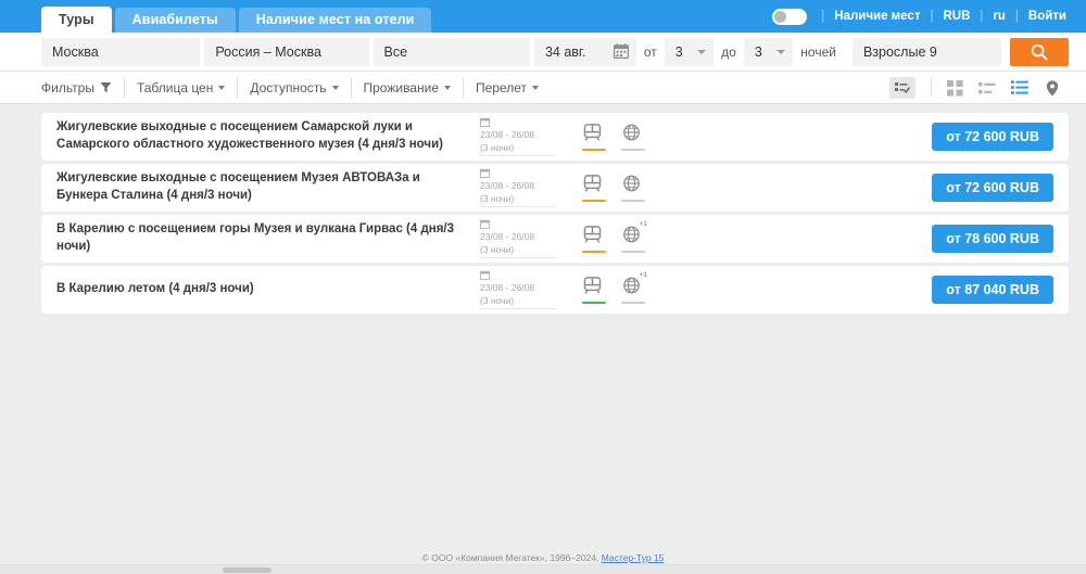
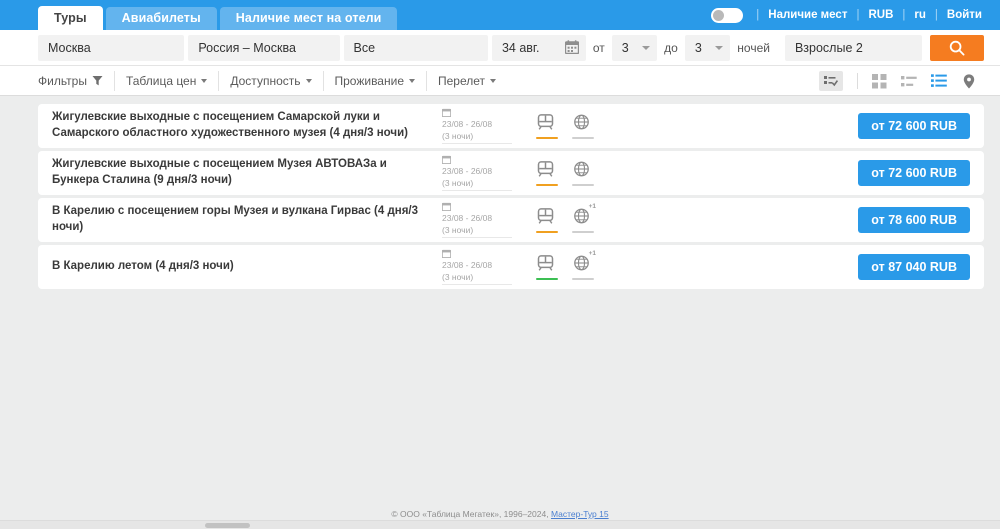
  Туры
  Авиабилеты
  Наличие мест на отели
  |
  Наличие мест
  |
  RUB
  |
  ru
  |
  Войти
  Москва
  Россия – Москва
  Все
  34 авг.
  от
  3
  до
  3
  ночей
- Взрослые 9
+ Взрослые 2
  Фильтры
  Таблица цен
  Доступность
  Проживание
  Перелет
  Жигулевские выходные с посещением Самарской луки и Самарского областного художественного музея (4 дня/3 ночи)
  23/08 - 26/08
  (3 ночи)
  от 72 600 RUB
- Жигулевские выходные с посещением Музея АВТОВАЗа и Бункера Сталина (4 дня/3 ночи)
+ Жигулевские выходные с посещением Музея АВТОВАЗа и Бункера Сталина (9 дня/3 ночи)
  23/08 - 26/08
  (3 ночи)
  от 72 600 RUB
  В Карелию с посещением горы Музея и вулкана Гирвас (4 дня/3 ночи)
  23/08 - 26/08
  (3 ночи)
  от 78 600 RUB
  В Карелию летом (4 дня/3 ночи)
  23/08 - 26/08
  (3 ночи)
  от 87 040 RUB
- © ООО «Компания Мегатек», 1996–2024, Мастер-Тур 15
+ © ООО «Таблица Мегатек», 1996–2024, Мастер-Тур 15
